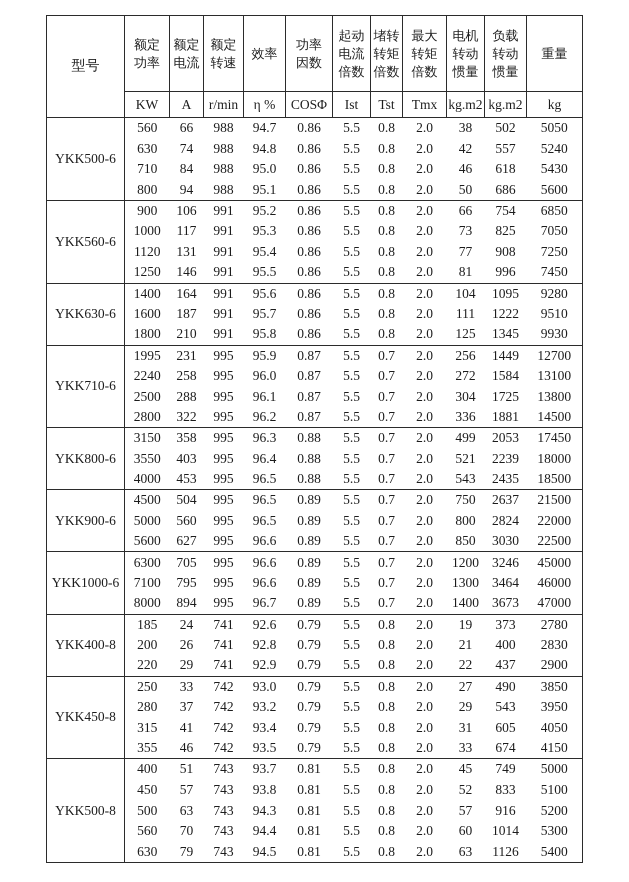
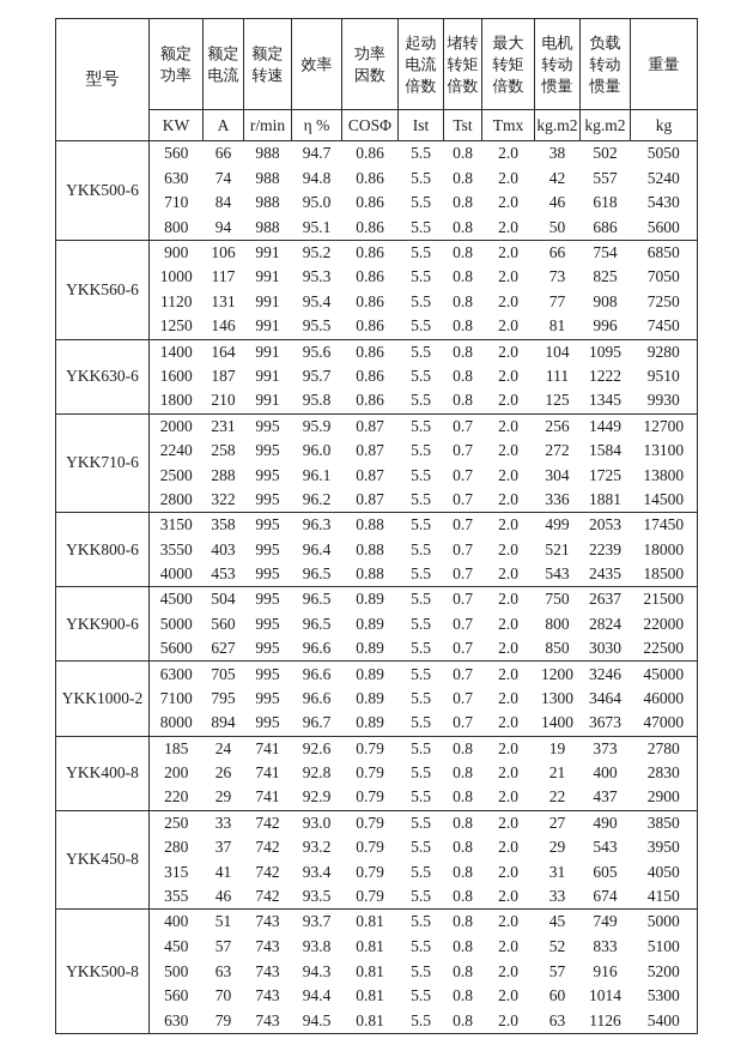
  型号	额定 功率	额定 电流	额定 转速	效率	功率 因数	起动 电流 倍数	堵转 转矩 倍数	最大 转矩 倍数	电机 转动 惯量	负载 转动 惯量	重量
  KW	A	r/min	η %	COSΦ	Ist	Tst	Tmx	kg.m2	kg.m2	kg
  YKK500-6	560	66	988	94.7	0.86	5.5	0.8	2.0	38	502	5050
  630	74	988	94.8	0.86	5.5	0.8	2.0	42	557	5240
  710	84	988	95.0	0.86	5.5	0.8	2.0	46	618	5430
  800	94	988	95.1	0.86	5.5	0.8	2.0	50	686	5600
  YKK560-6	900	106	991	95.2	0.86	5.5	0.8	2.0	66	754	6850
  1000	117	991	95.3	0.86	5.5	0.8	2.0	73	825	7050
  1120	131	991	95.4	0.86	5.5	0.8	2.0	77	908	7250
  1250	146	991	95.5	0.86	5.5	0.8	2.0	81	996	7450
  YKK630-6	1400	164	991	95.6	0.86	5.5	0.8	2.0	104	1095	9280
  1600	187	991	95.7	0.86	5.5	0.8	2.0	111	1222	9510
  1800	210	991	95.8	0.86	5.5	0.8	2.0	125	1345	9930
- YKK710-6	1995	231	995	95.9	0.87	5.5	0.7	2.0	256	1449	12700
+ YKK710-6	2000	231	995	95.9	0.87	5.5	0.7	2.0	256	1449	12700
  2240	258	995	96.0	0.87	5.5	0.7	2.0	272	1584	13100
  2500	288	995	96.1	0.87	5.5	0.7	2.0	304	1725	13800
  2800	322	995	96.2	0.87	5.5	0.7	2.0	336	1881	14500
  YKK800-6	3150	358	995	96.3	0.88	5.5	0.7	2.0	499	2053	17450
  3550	403	995	96.4	0.88	5.5	0.7	2.0	521	2239	18000
  4000	453	995	96.5	0.88	5.5	0.7	2.0	543	2435	18500
  YKK900-6	4500	504	995	96.5	0.89	5.5	0.7	2.0	750	2637	21500
  5000	560	995	96.5	0.89	5.5	0.7	2.0	800	2824	22000
  5600	627	995	96.6	0.89	5.5	0.7	2.0	850	3030	22500
- YKK1000-6	6300	705	995	96.6	0.89	5.5	0.7	2.0	1200	3246	45000
+ YKK1000-2	6300	705	995	96.6	0.89	5.5	0.7	2.0	1200	3246	45000
  7100	795	995	96.6	0.89	5.5	0.7	2.0	1300	3464	46000
  8000	894	995	96.7	0.89	5.5	0.7	2.0	1400	3673	47000
  YKK400-8	185	24	741	92.6	0.79	5.5	0.8	2.0	19	373	2780
  200	26	741	92.8	0.79	5.5	0.8	2.0	21	400	2830
  220	29	741	92.9	0.79	5.5	0.8	2.0	22	437	2900
  YKK450-8	250	33	742	93.0	0.79	5.5	0.8	2.0	27	490	3850
  280	37	742	93.2	0.79	5.5	0.8	2.0	29	543	3950
  315	41	742	93.4	0.79	5.5	0.8	2.0	31	605	4050
  355	46	742	93.5	0.79	5.5	0.8	2.0	33	674	4150
  YKK500-8	400	51	743	93.7	0.81	5.5	0.8	2.0	45	749	5000
  450	57	743	93.8	0.81	5.5	0.8	2.0	52	833	5100
  500	63	743	94.3	0.81	5.5	0.8	2.0	57	916	5200
  560	70	743	94.4	0.81	5.5	0.8	2.0	60	1014	5300
  630	79	743	94.5	0.81	5.5	0.8	2.0	63	1126	5400
